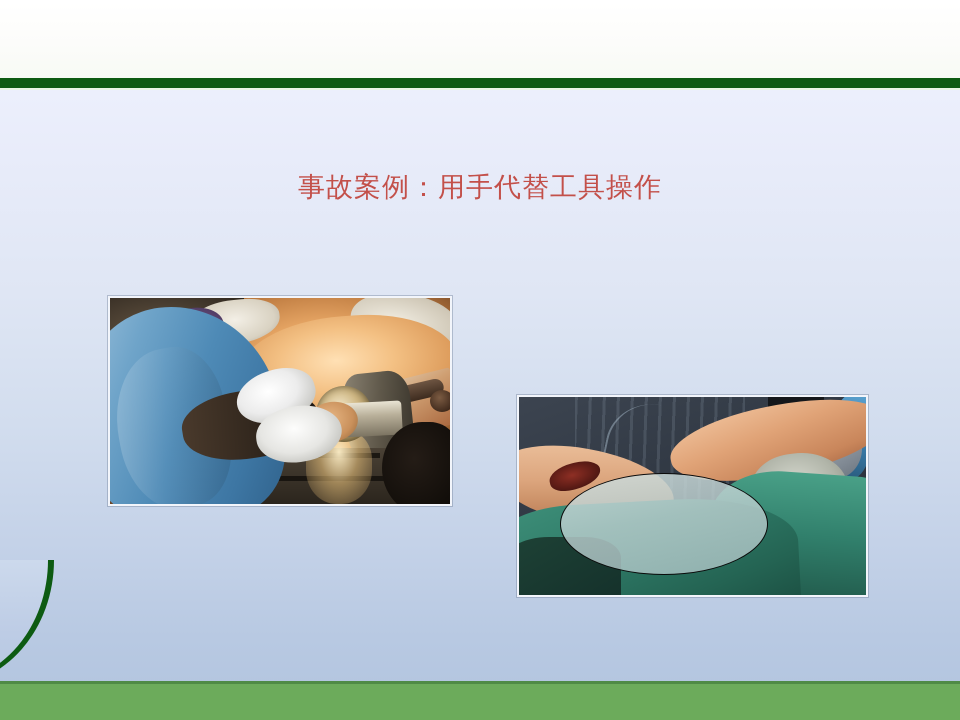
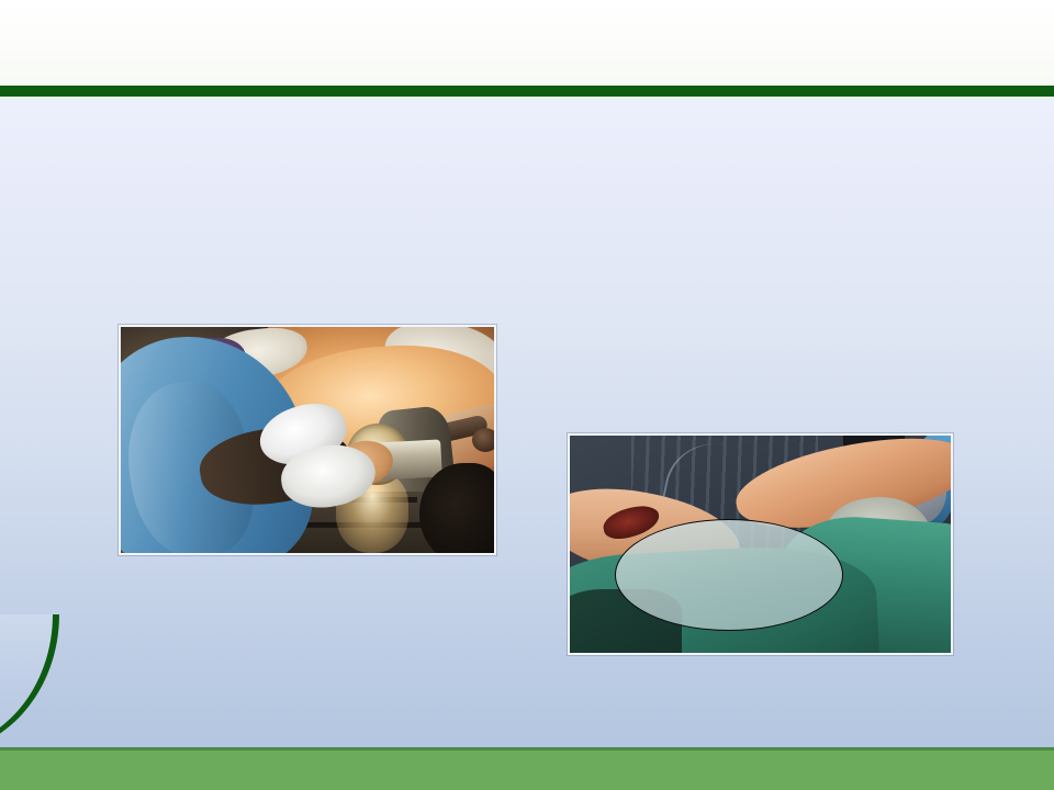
- 事故案例：用手代替工具操作
